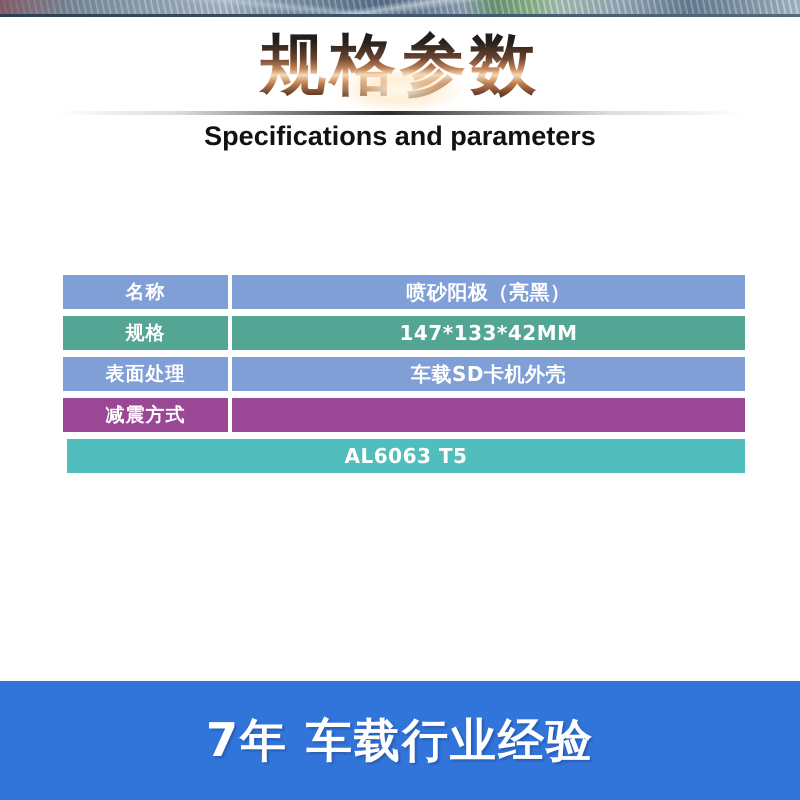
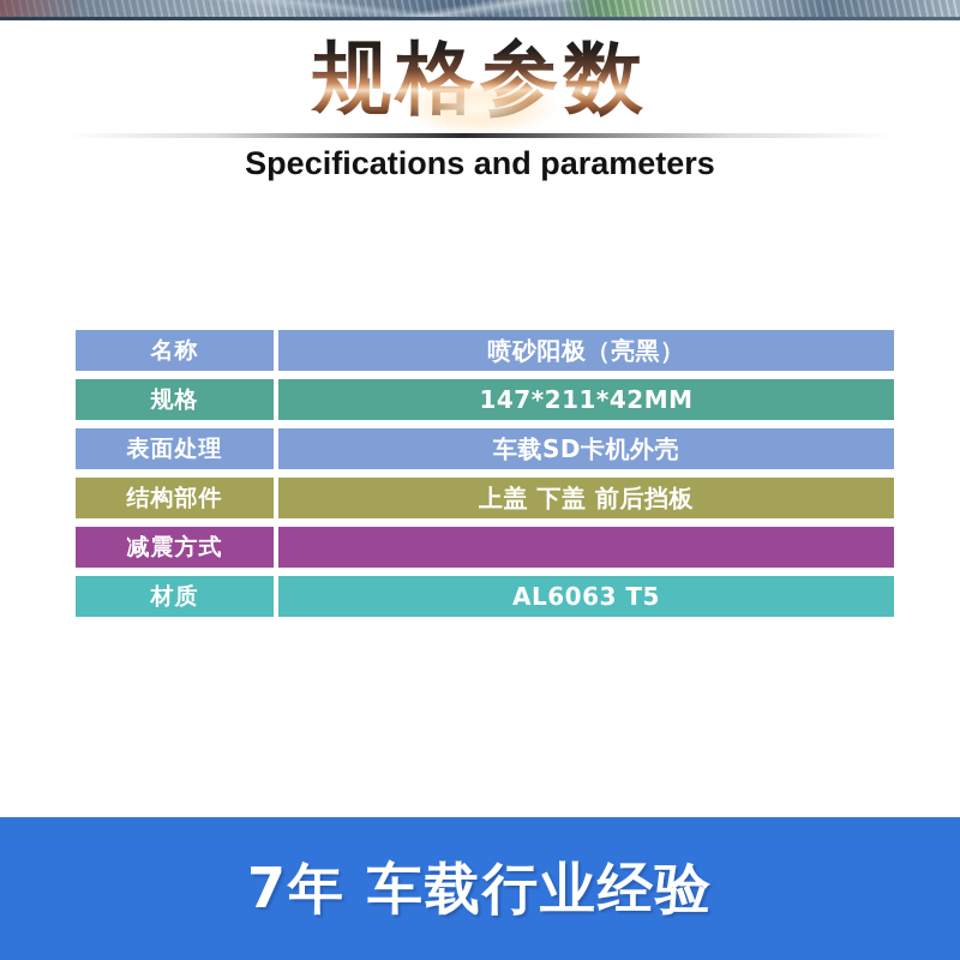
  规格参数
  Specifications and parameters
  名称
  喷砂阳极（亮黑）
  规格
- 147*133*42MM
+ 147*211*42MM
  表面处理
  车载SD卡机外壳
+ 结构部件
+ 上盖 下盖 前后挡板
  减震方式
+ 材质
  AL6063 T5
  7年 车载行业经验
